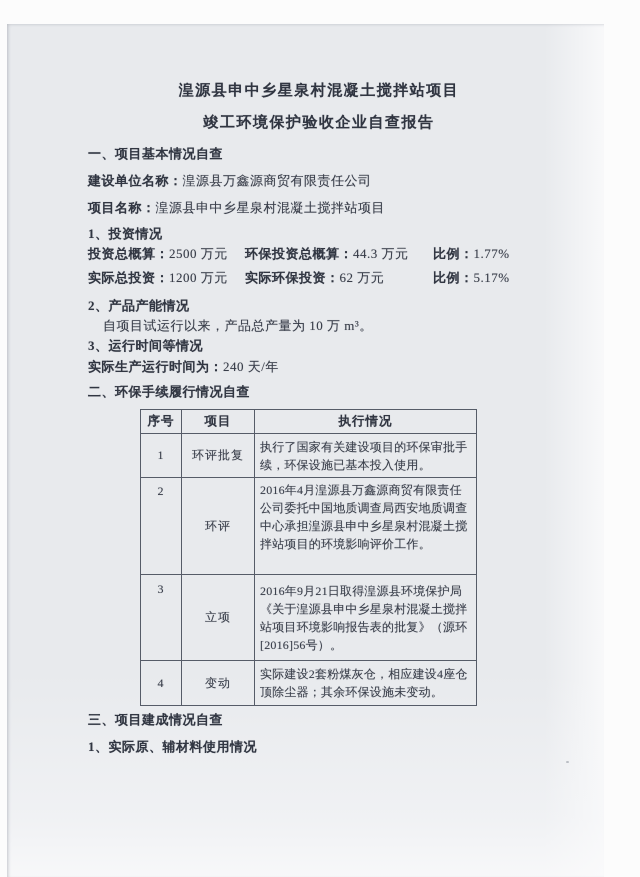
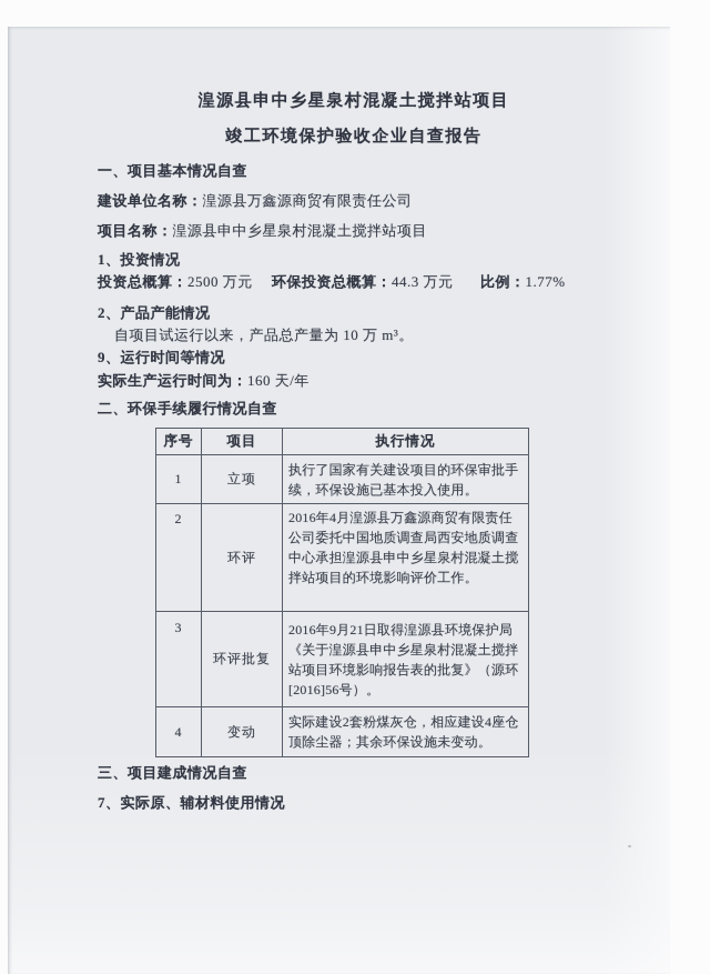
  湟源县申中乡星泉村混凝土搅拌站项目
  竣工环境保护验收企业自查报告
  一、项目基本情况自查
  建设单位名称：湟源县万鑫源商贸有限责任公司
  项目名称：湟源县申中乡星泉村混凝土搅拌站项目
  1、投资情况
  投资总概算：2500 万元
  环保投资总概算：44.3 万元
  比例：1.77%
- 实际总投资：1200 万元
- 实际环保投资：62 万元
- 比例：5.17%
  2、产品产能情况
  自项目试运行以来，产品总产量为 10 万 m³。
- 3、运行时间等情况
+ 9、运行时间等情况
- 实际生产运行时间为：240 天/年
+ 实际生产运行时间为：160 天/年
  二、环保手续履行情况自查
  序号	项目	执行情况
- 1	环评批复	执行了国家有关建设项目的环保审批手续，环保设施已基本投入使用。
+ 1	立项	执行了国家有关建设项目的环保审批手续，环保设施已基本投入使用。
  2	环评	2016年4月湟源县万鑫源商贸有限责任公司委托中国地质调查局西安地质调查中心承担湟源县申中乡星泉村混凝土搅拌站项目的环境影响评价工作。
- 3	立项	2016年9月21日取得湟源县环境保护局《关于湟源县申中乡星泉村混凝土搅拌站项目环境影响报告表的批复》（源环[2016]56号）。
+ 3	环评批复	2016年9月21日取得湟源县环境保护局《关于湟源县申中乡星泉村混凝土搅拌站项目环境影响报告表的批复》（源环[2016]56号）。
  4	变动	实际建设2套粉煤灰仓，相应建设4座仓顶除尘器；其余环保设施未变动。
  三、项目建成情况自查
- 1、实际原、辅材料使用情况
+ 7、实际原、辅材料使用情况
